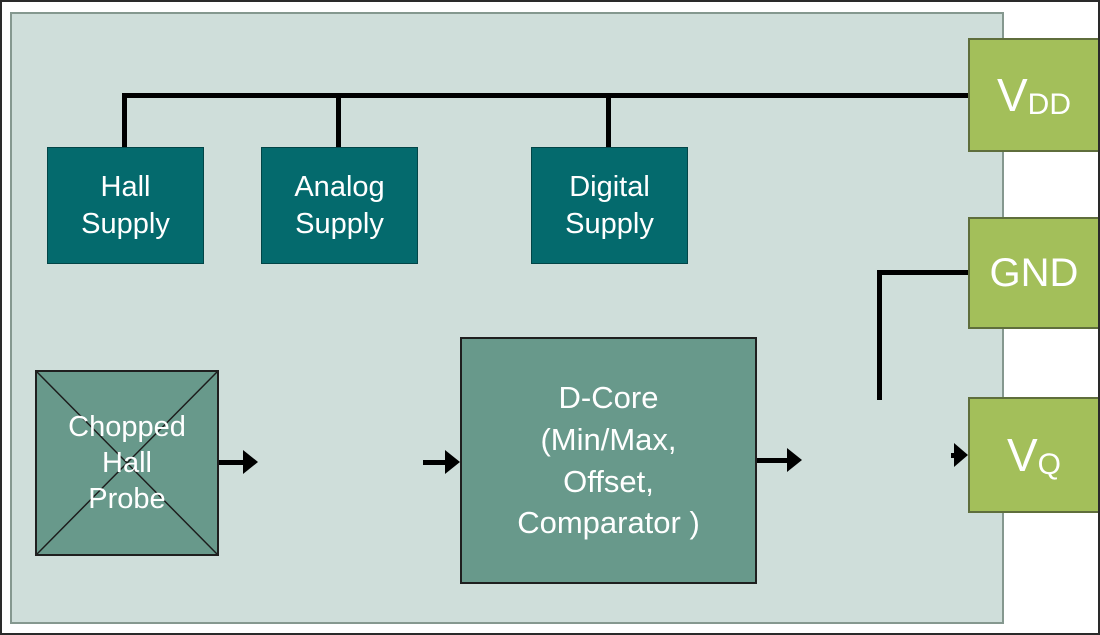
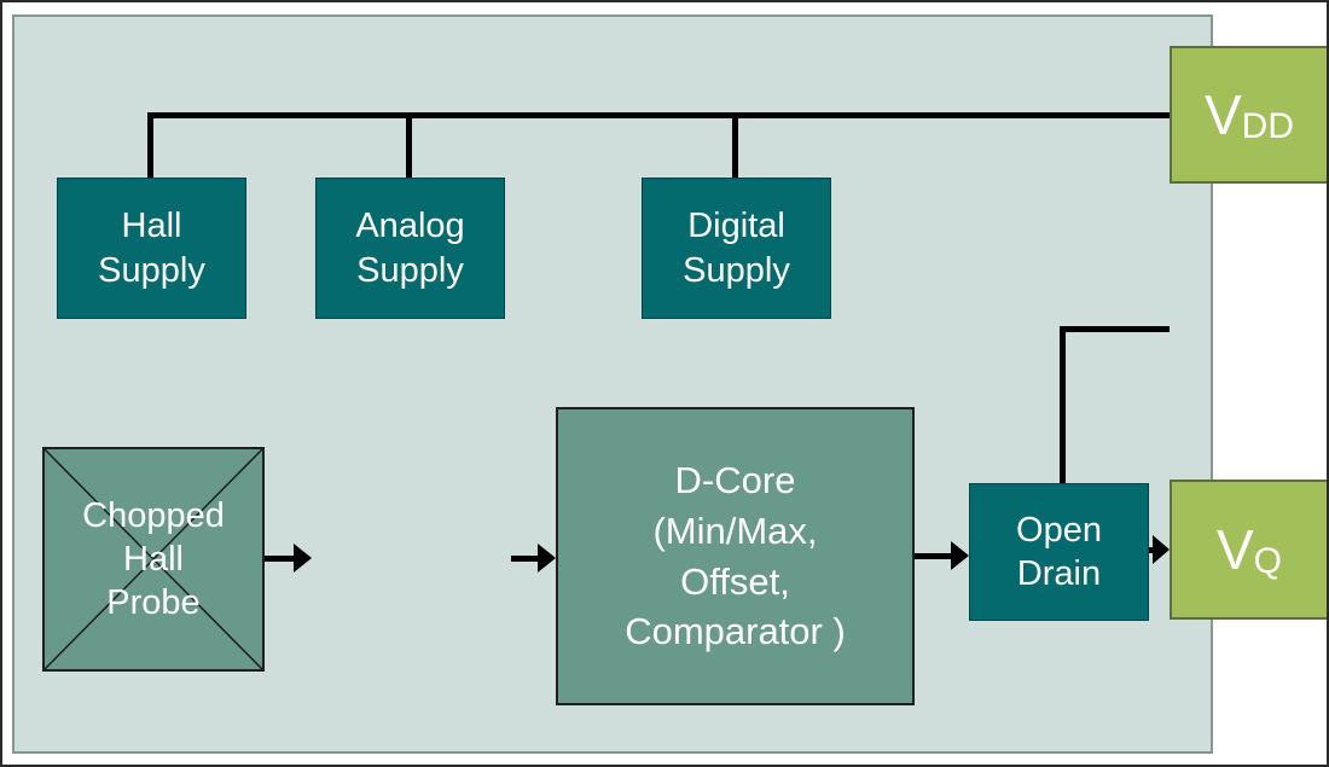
  Hall
  Supply
  Analog
  Supply
  Digital
  Supply
  Chopped
  Hall
  Probe
  D-Core
  (Min/Max,
  Offset,
  Comparator )
+ Open
+ Drain
  V
  DD
- GND
  V
  Q
